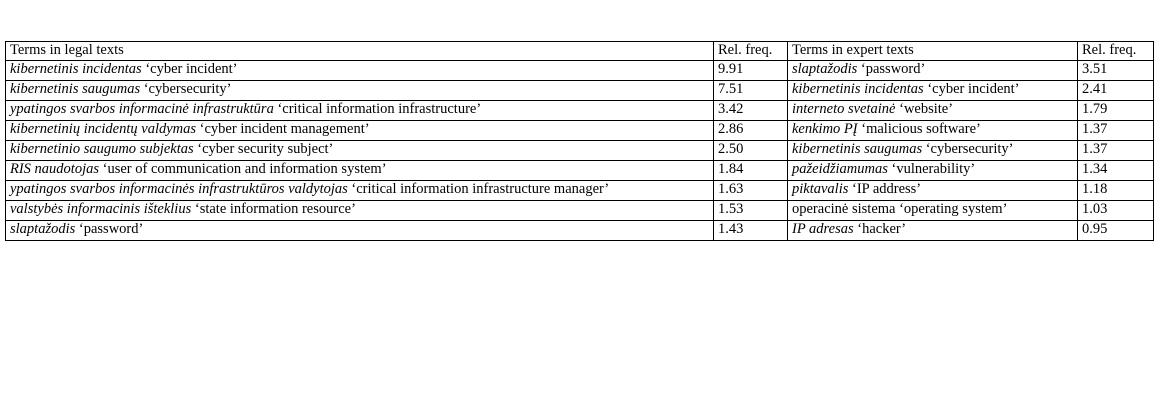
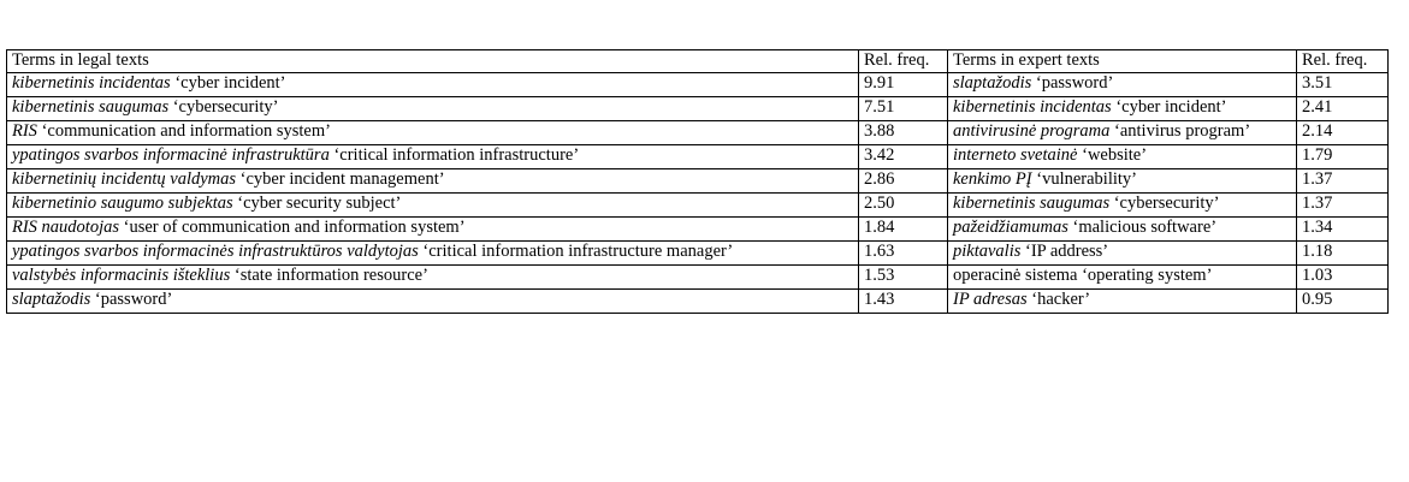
  Terms in legal texts	Rel. freq.	Terms in expert texts	Rel. freq.
  kibernetinis incidentas ‘cyber incident’	9.91	slaptažodis ‘password’	3.51
  kibernetinis saugumas ‘cybersecurity’	7.51	kibernetinis incidentas ‘cyber incident’	2.41
+ RIS ‘communication and information system’	3.88	antivirusinė programa ‘antivirus program’	2.14
  ypatingos svarbos informacinė infrastruktūra ‘critical information infrastructure’	3.42	interneto svetainė ‘website’	1.79
- kibernetinių incidentų valdymas ‘cyber incident management’	2.86	kenkimo PĮ ‘malicious software’	1.37
+ kibernetinių incidentų valdymas ‘cyber incident management’	2.86	kenkimo PĮ ‘vulnerability’	1.37
  kibernetinio saugumo subjektas ‘cyber security subject’	2.50	kibernetinis saugumas ‘cybersecurity’	1.37
- RIS naudotojas ‘user of communication and information system’	1.84	pažeidžiamumas ‘vulnerability’	1.34
+ RIS naudotojas ‘user of communication and information system’	1.84	pažeidžiamumas ‘malicious software’	1.34
  ypatingos svarbos informacinės infrastruktūros valdytojas ‘critical information infrastructure manager’	1.63	piktavalis ‘IP address’	1.18
  valstybės informacinis išteklius ‘state information resource’	1.53	operacinė sistema ‘operating system’	1.03
  slaptažodis ‘password’	1.43	IP adresas ‘hacker’	0.95
